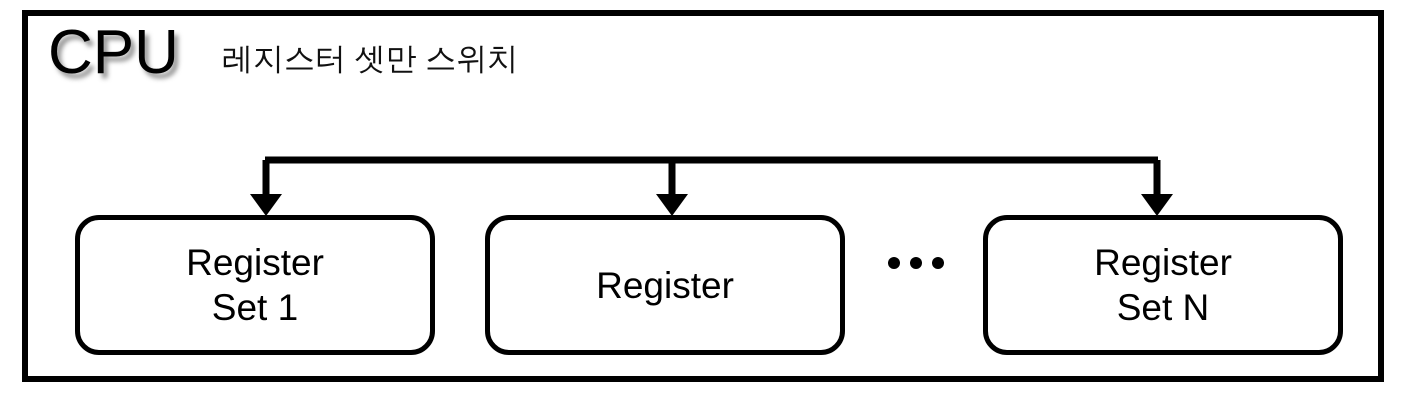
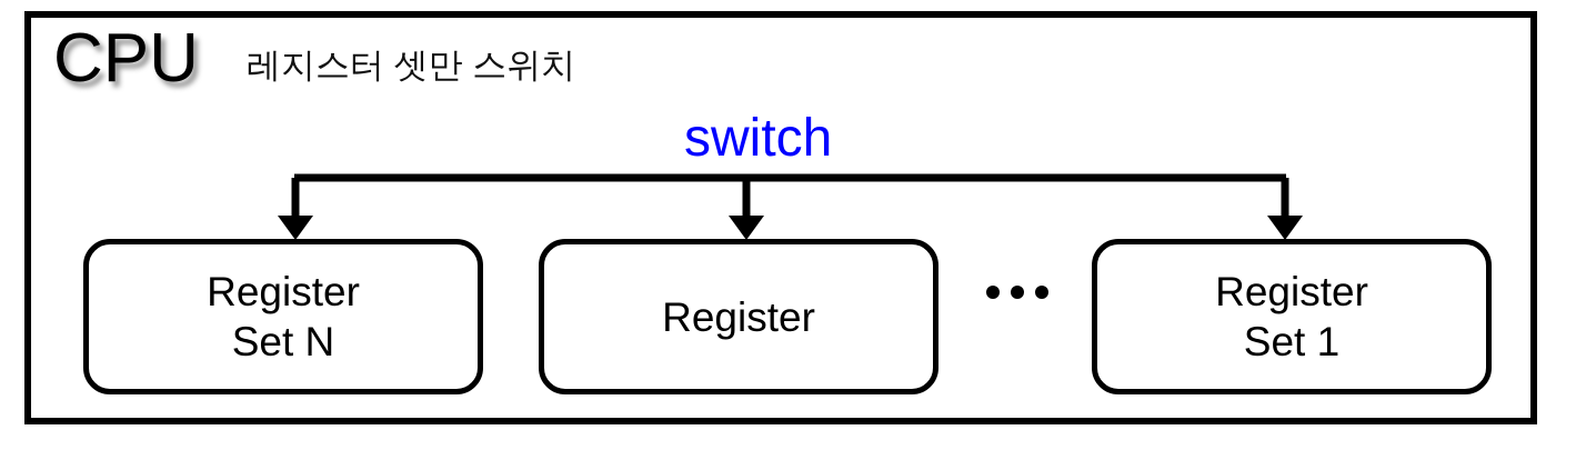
  CPU
  레지스터 셋만 스위치
+ switch
  Register
- Set 1
+ Set N
  Register
  Register
- Set N
+ Set 1
